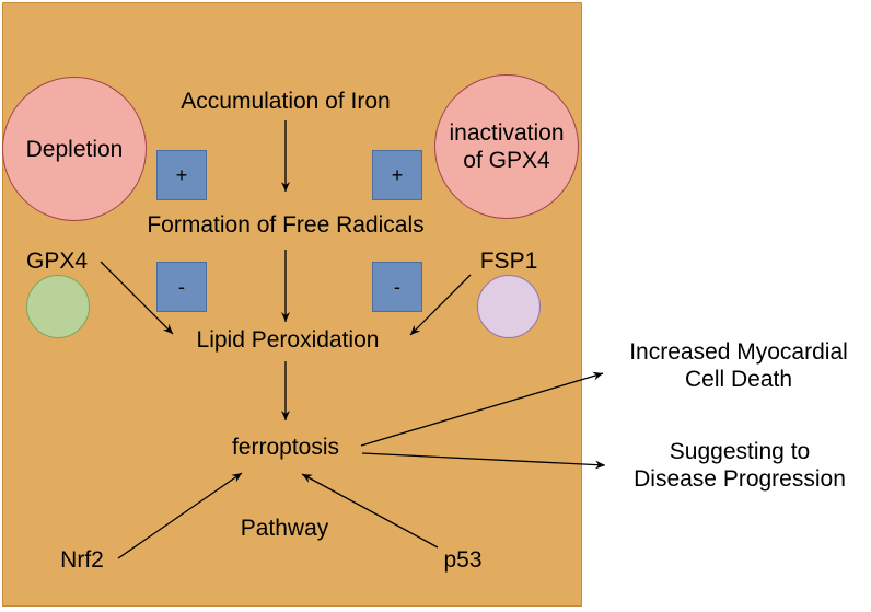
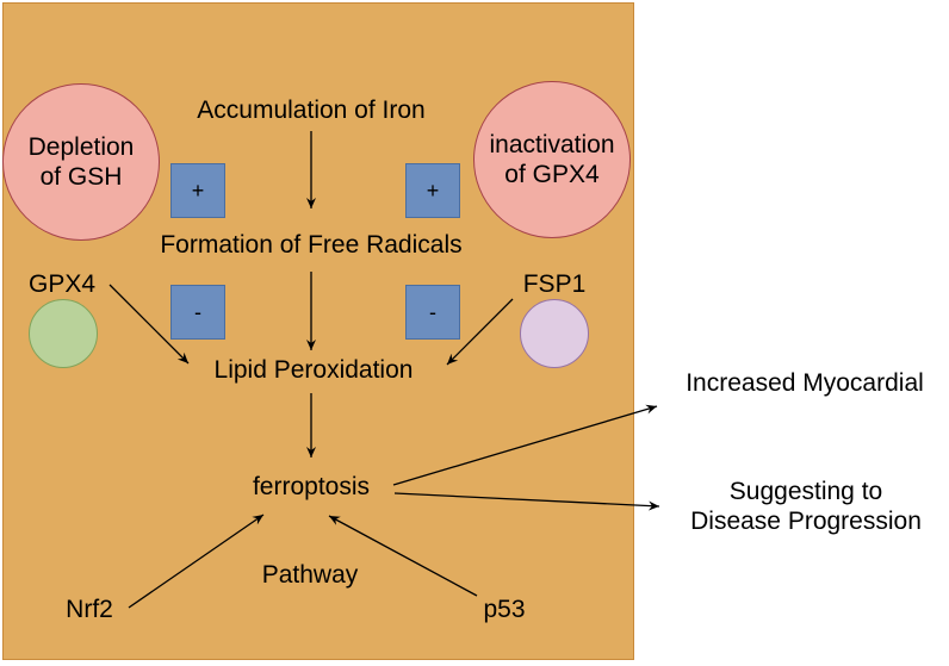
  Accumulation of Iron
  Formation of Free Radicals
  Lipid Peroxidation
  ferroptosis
  Pathway
  Nrf2
  p53
  Depletion
+ of GSH
  inactivation
  of GPX4
  GPX4
  FSP1
  +
  +
  -
  -
  Increased Myocardial
- Cell Death
  Suggesting to
  Disease Progression
